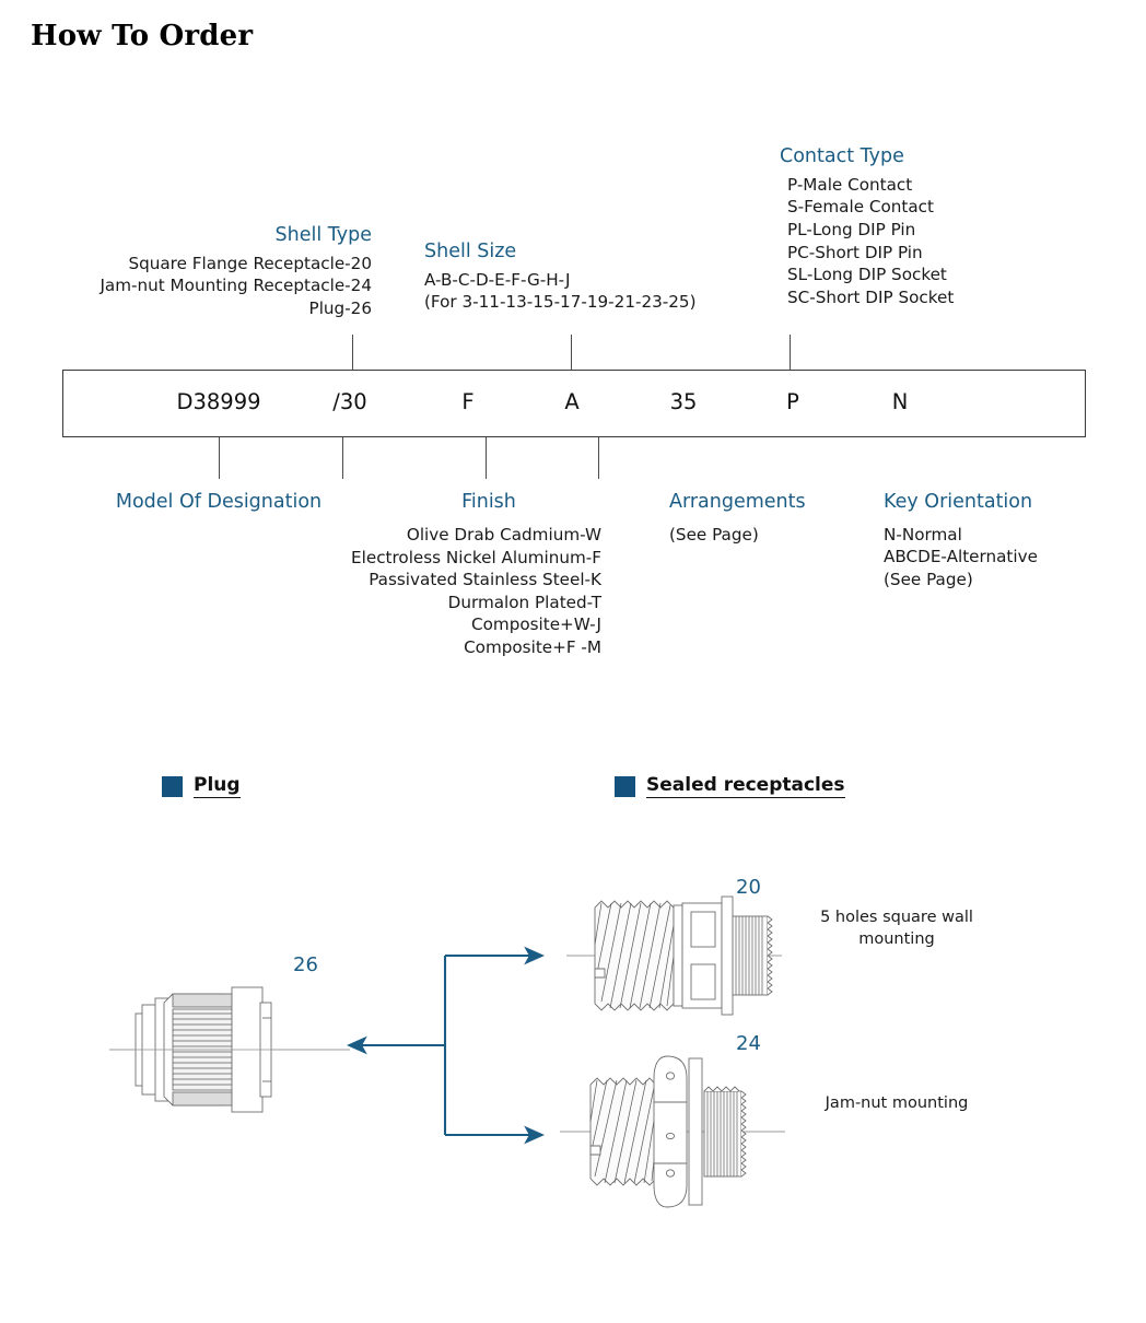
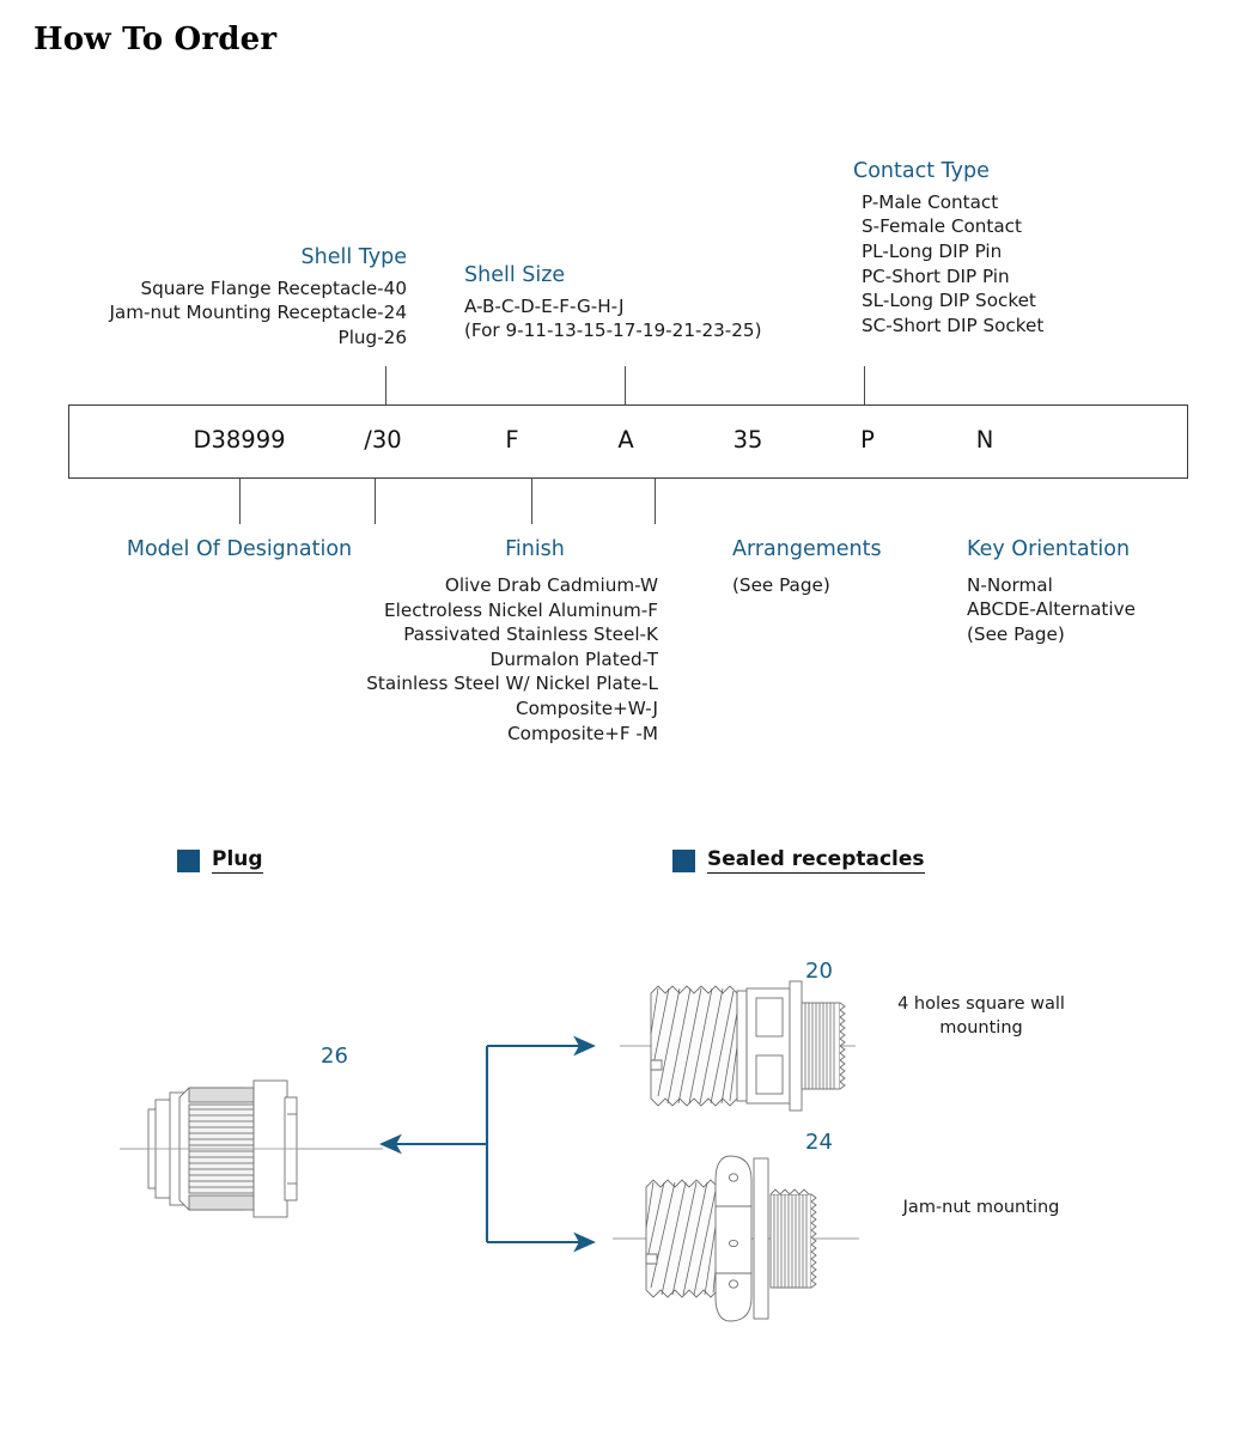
  How To Order
  Shell Type
- Square Flange Receptacle-20
+ Square Flange Receptacle-40
  Jam-nut Mounting Receptacle-24
  Plug-26
  Shell Size
  A-B-C-D-E-F-G-H-J
- (For 3-11-13-15-17-19-21-23-25)
+ (For 9-11-13-15-17-19-21-23-25)
  Contact Type
  P-Male Contact
  S-Female Contact
  PL-Long DIP Pin
  PC-Short DIP Pin
  SL-Long DIP Socket
  SC-Short DIP Socket
  D38999
  /30
  F
  A
  35
  P
  N
  Model Of Designation
  Finish
  Olive Drab Cadmium-W
  Electroless Nickel Aluminum-F
  Passivated Stainless Steel-K
  Durmalon Plated-T
+ Stainless Steel W/ Nickel Plate-L
  Composite+W-J
  Composite+F -M
  Arrangements
  (See Page)
  Key Orientation
  N-Normal
  ABCDE-Alternative
  (See Page)
  Plug
  Sealed receptacles
  26
  20
- 5 holes square wall
+ 4 holes square wall
  mounting
  24
  Jam-nut mounting
